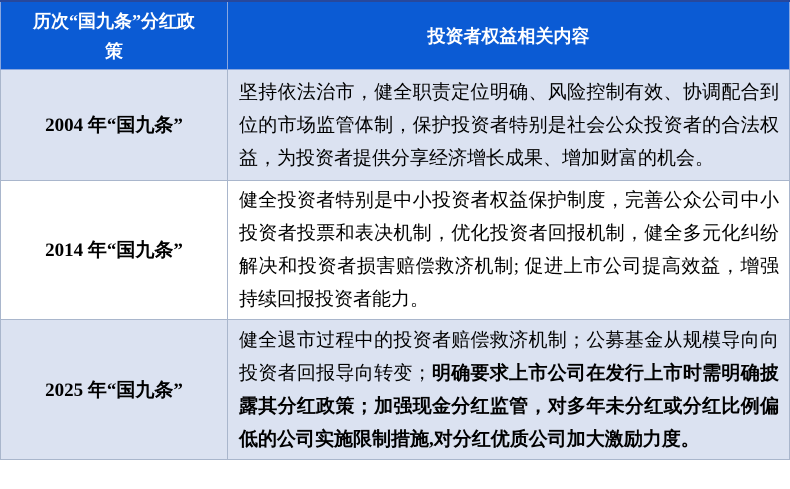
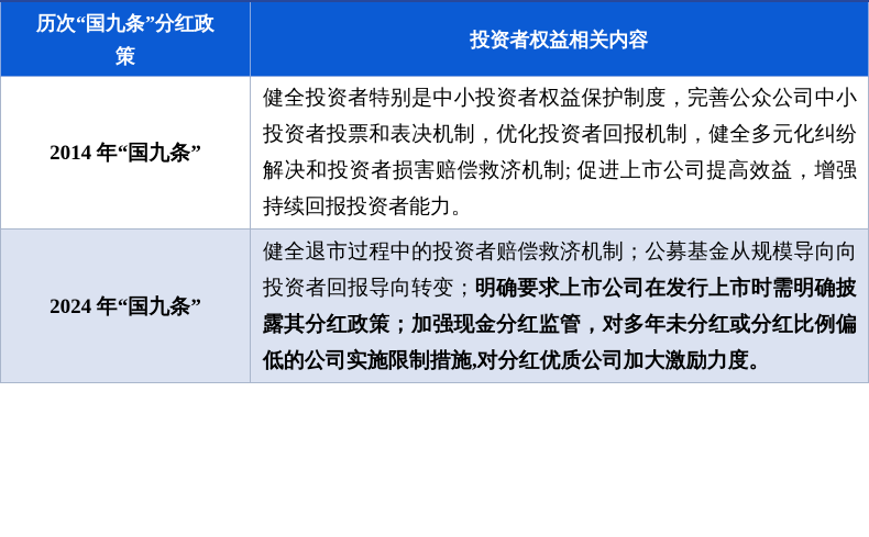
  历次“国九条”分红政 策	投资者权益相关内容
- 2004 年“国九条”	坚持依法治市，健全职责定位明确、风险控制有效、协调配合到位的市场监管体制，保护投资者特别是社会公众投资者的合法权益，为投资者提供分享经济增长成果、增加财富的机会。
  2014 年“国九条”	健全投资者特别是中小投资者权益保护制度，完善公众公司中小投资者投票和表决机制，优化投资者回报机制，健全多元化纠纷解决和投资者损害赔偿救济机制; 促进上市公司提高效益，增强持续回报投资者能力。
- 2025 年“国九条”	健全退市过程中的投资者赔偿救济机制；公募基金从规模导向向投资者回报导向转变；明确要求上市公司在发行上市时需明确披露其分红政策；加强现金分红监管，对多年未分红或分红比例偏低的公司实施限制措施,对分红优质公司加大激励力度。
+ 2024 年“国九条”	健全退市过程中的投资者赔偿救济机制；公募基金从规模导向向投资者回报导向转变；明确要求上市公司在发行上市时需明确披露其分红政策；加强现金分红监管，对多年未分红或分红比例偏低的公司实施限制措施,对分红优质公司加大激励力度。
